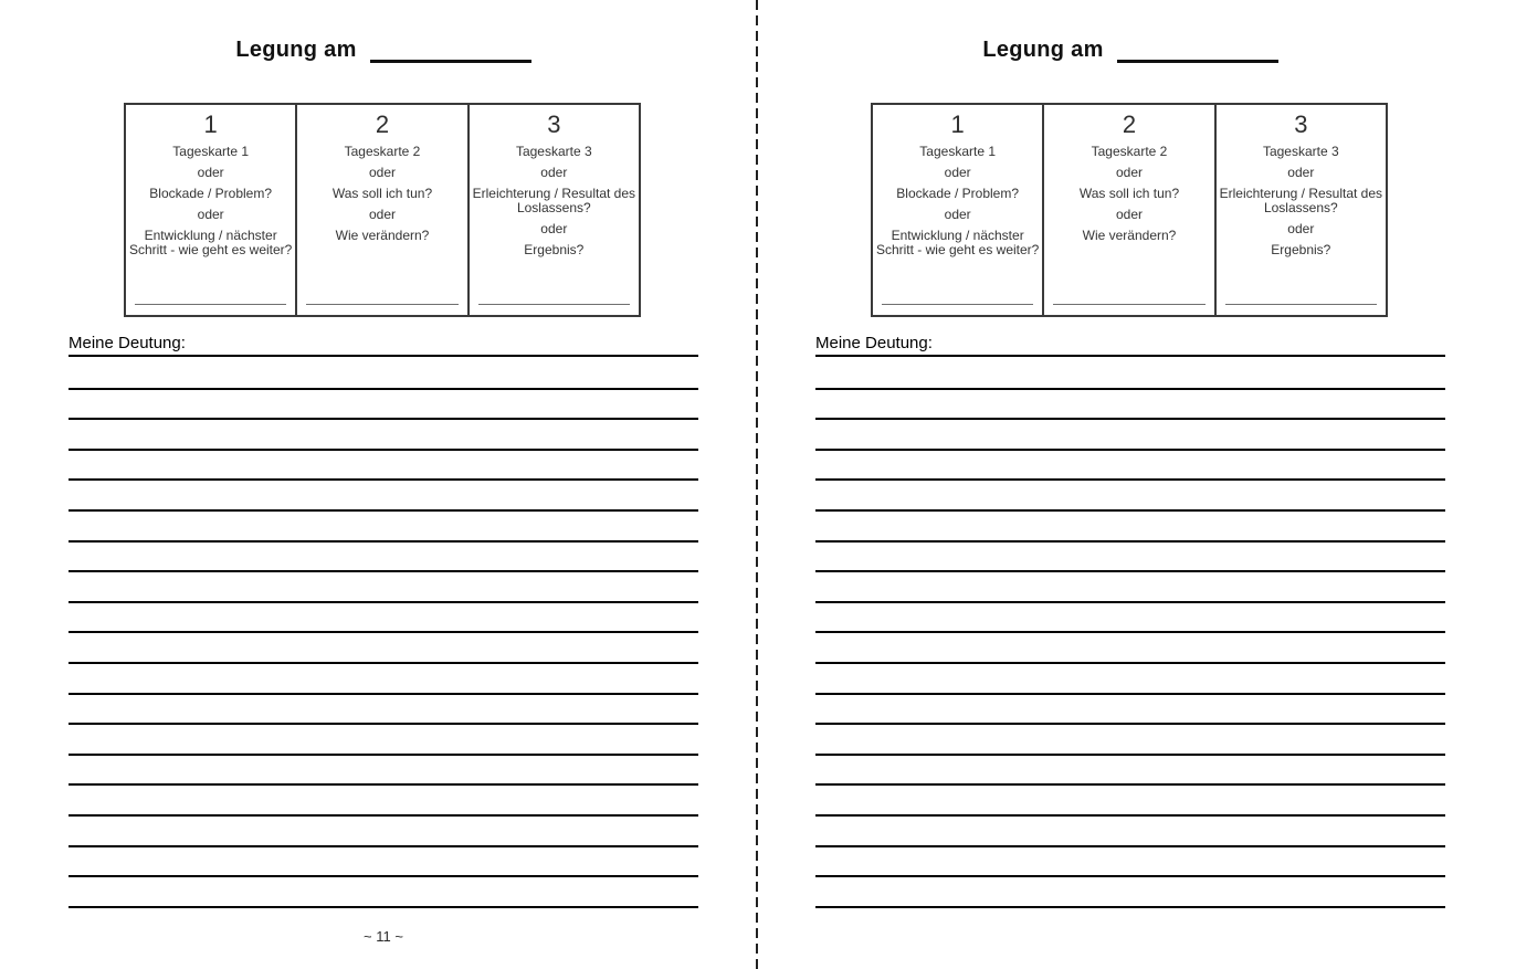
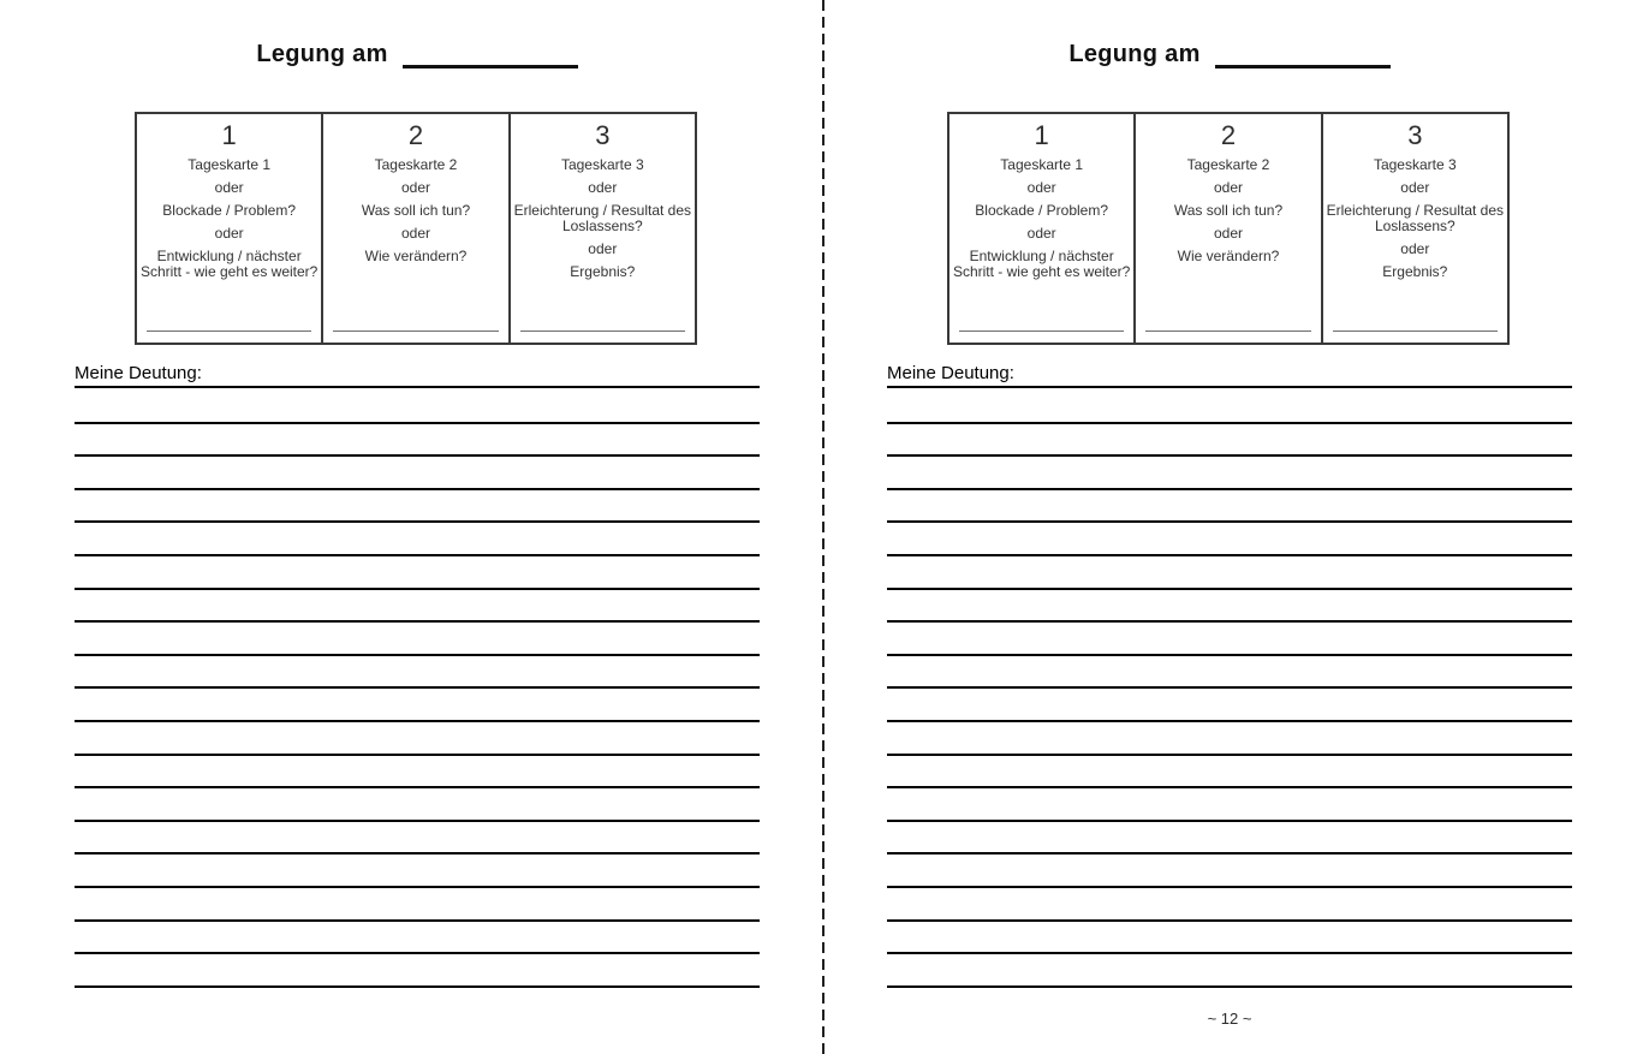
  Legung am
  1
  Tageskarte 1
  oder
  Blockade / Problem?
  oder
  Entwicklung / nächster Schritt - wie geht es weiter?
  2
  Tageskarte 2
  oder
  Was soll ich tun?
  oder
  Wie verändern?
  3
  Tageskarte 3
  oder
  Erleichterung / Resultat des Loslassens?
  oder
  Ergebnis?
  Meine Deutung:
- ~ 11 ~
  Legung am
  1
  Tageskarte 1
  oder
  Blockade / Problem?
  oder
  Entwicklung / nächster Schritt - wie geht es weiter?
  2
  Tageskarte 2
  oder
  Was soll ich tun?
  oder
  Wie verändern?
  3
  Tageskarte 3
  oder
  Erleichterung / Resultat des Loslassens?
  oder
  Ergebnis?
  Meine Deutung:
+ ~ 12 ~
